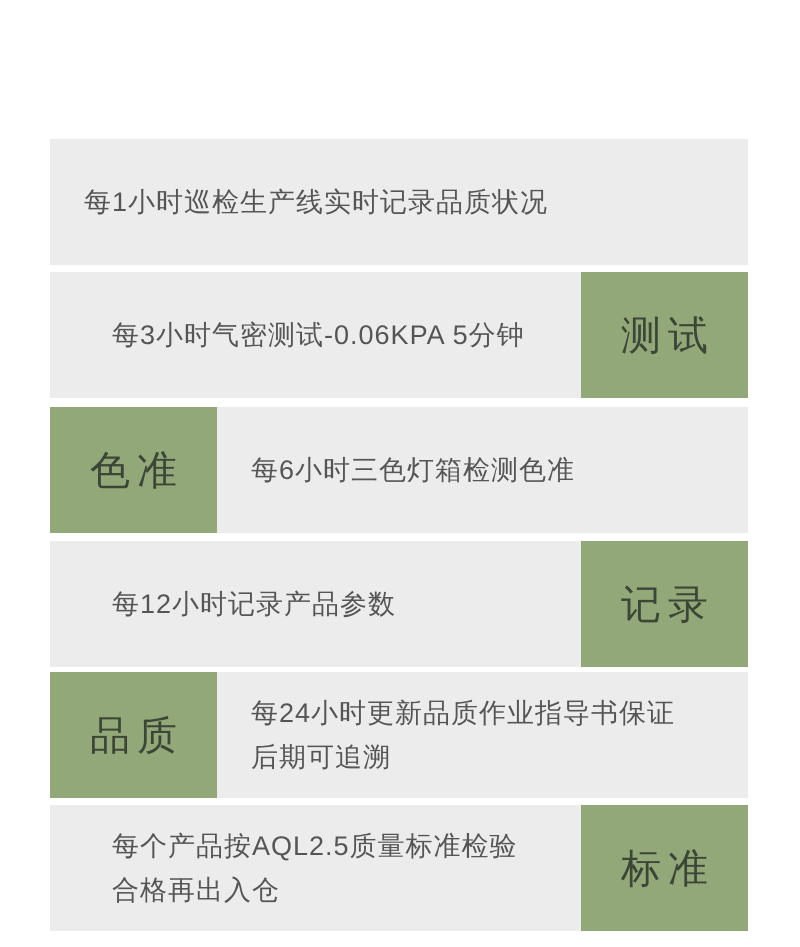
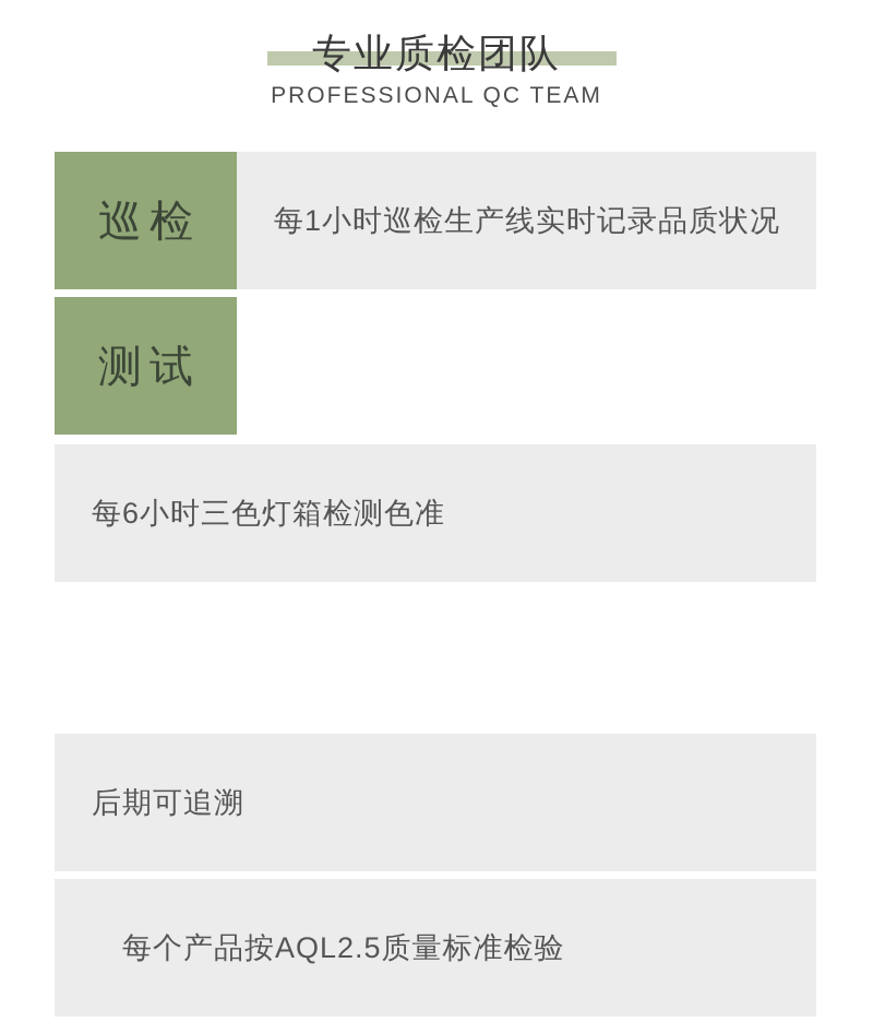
+ 专业质检团队
+ PROFESSIONAL QC TEAM
+ 巡检
  每1小时巡检生产线实时记录品质状况
- 每3小时气密测试-0.06KPA 5分钟
  测试
- 色准
  每6小时三色灯箱检测色准
- 每12小时记录产品参数
- 记录
- 品质
- 每24小时更新品质作业指导书保证
  后期可追溯
  每个产品按AQL2.5质量标准检验
- 合格再出入仓
- 标准
